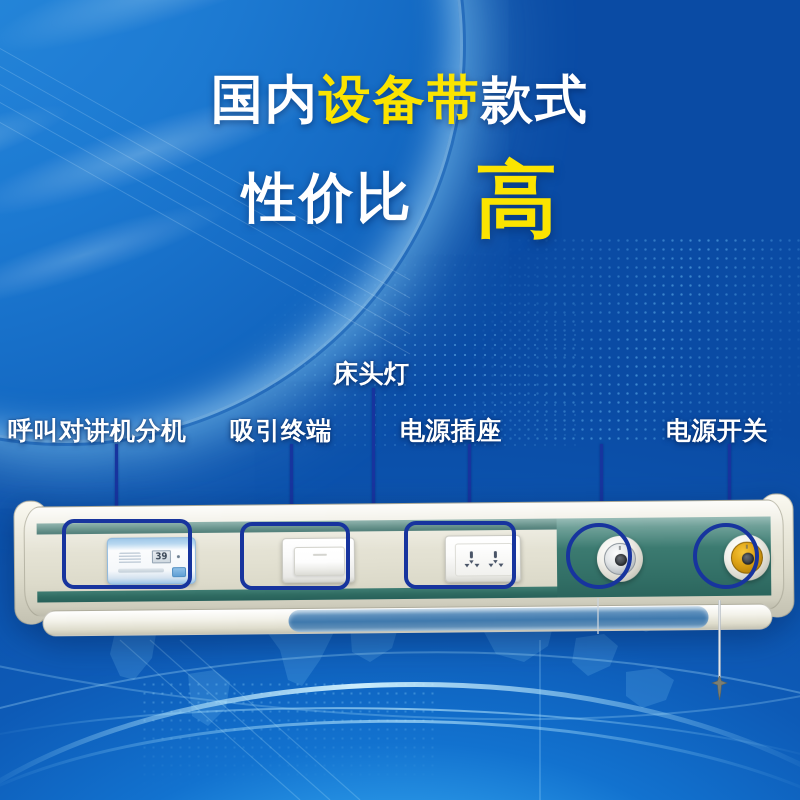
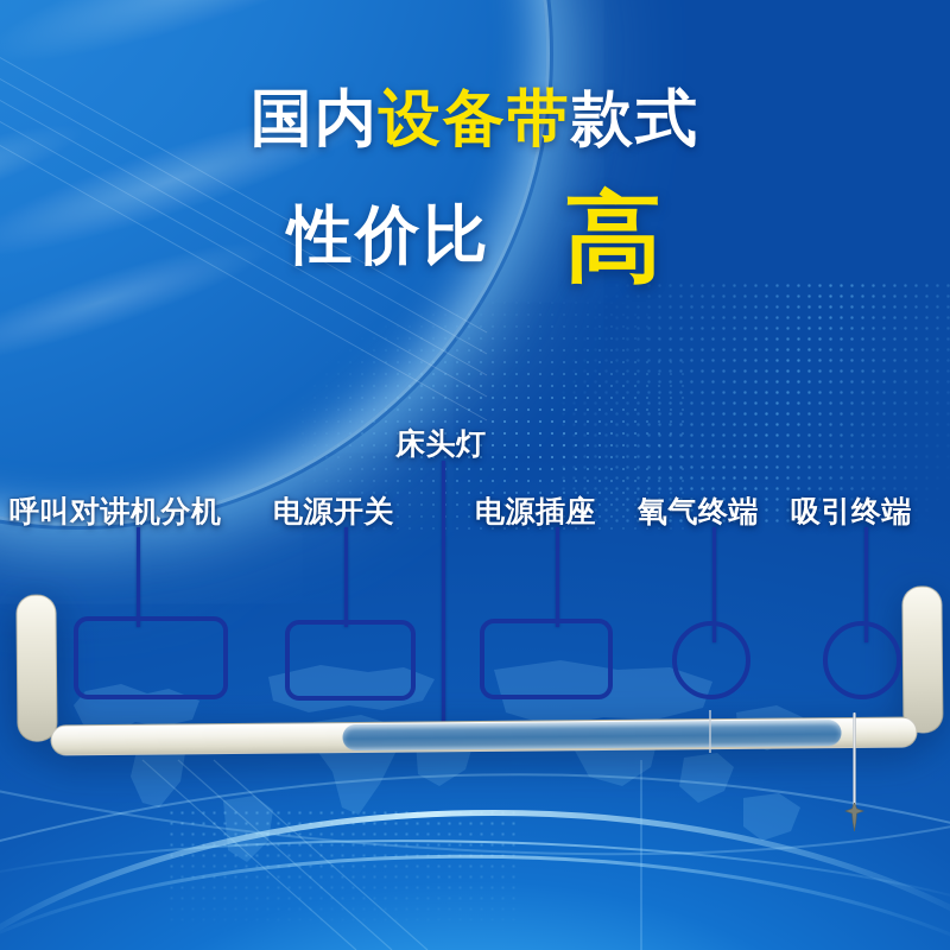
  国内设备带款式
  性价比 高
  呼叫对讲机分机
- 吸引终端
+ 电源开关
  床头灯
  电源插座
+ 氧气终端
- 电源开关
+ 吸引终端
- 39
